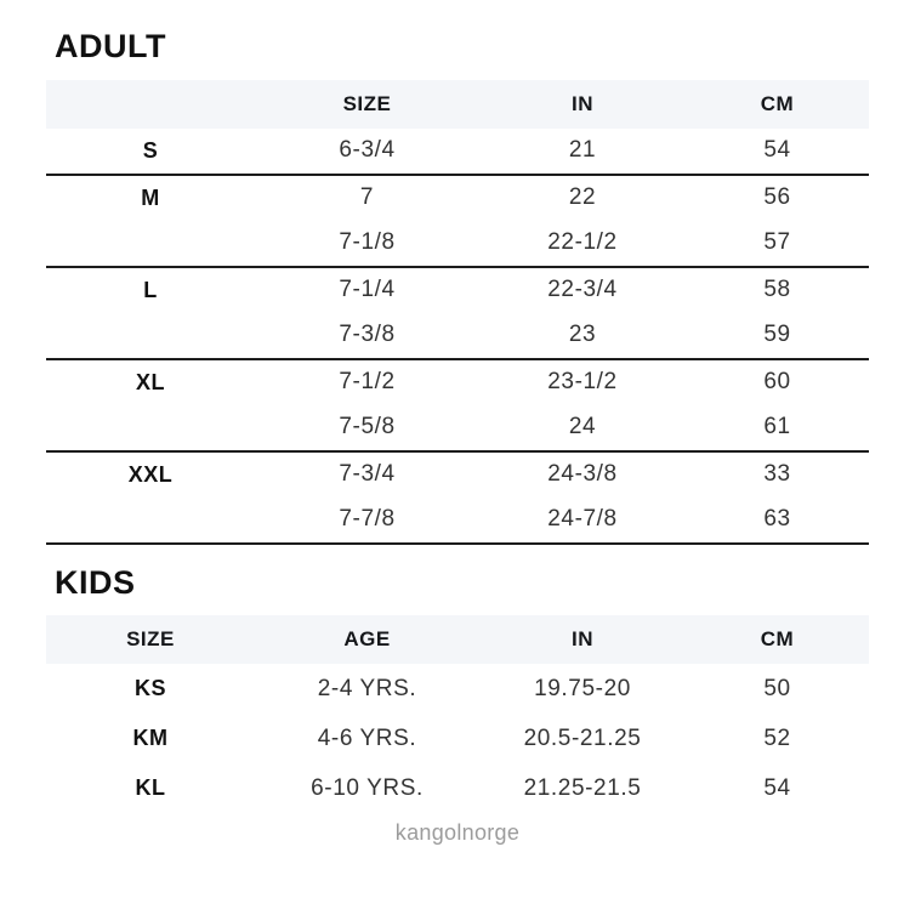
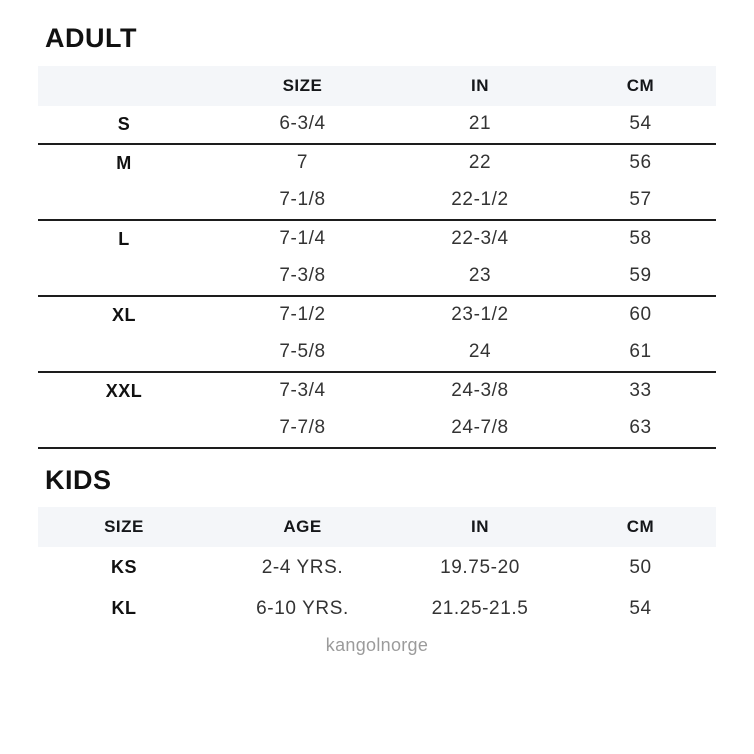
  ADULT
  	SIZE	IN	CM
  S	6-3/4	21	54
  M	7	22	56
  	7-1/8	22-1/2	57
  L	7-1/4	22-3/4	58
  	7-3/8	23	59
  XL	7-1/2	23-1/2	60
  	7-5/8	24	61
  XXL	7-3/4	24-3/8	33
  	7-7/8	24-7/8	63
  KIDS
  SIZE	AGE	IN	CM
  KS	2-4 YRS.	19.75-20	50
- KM	4-6 YRS.	20.5-21.25	52
  KL	6-10 YRS.	21.25-21.5	54
  kangolnorge
